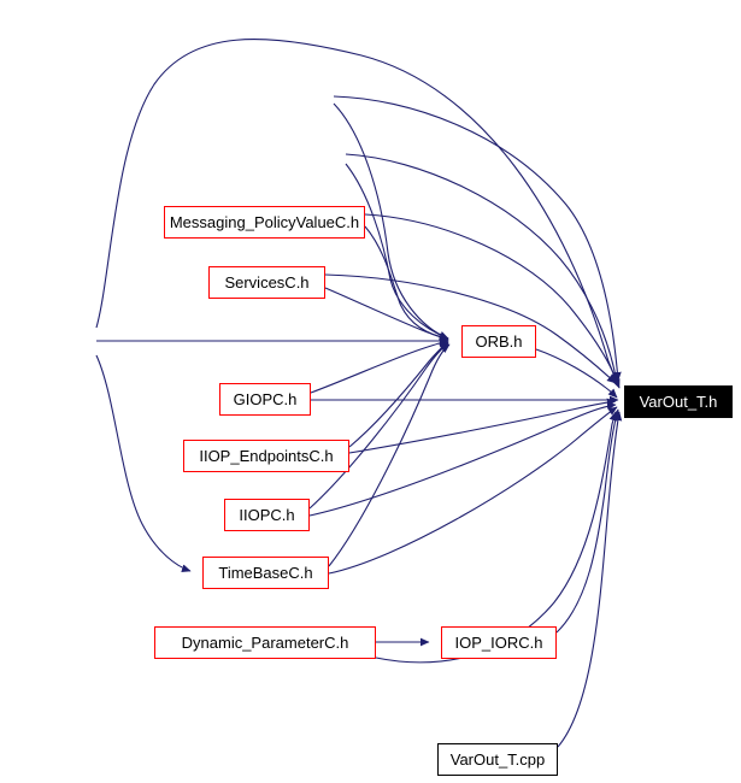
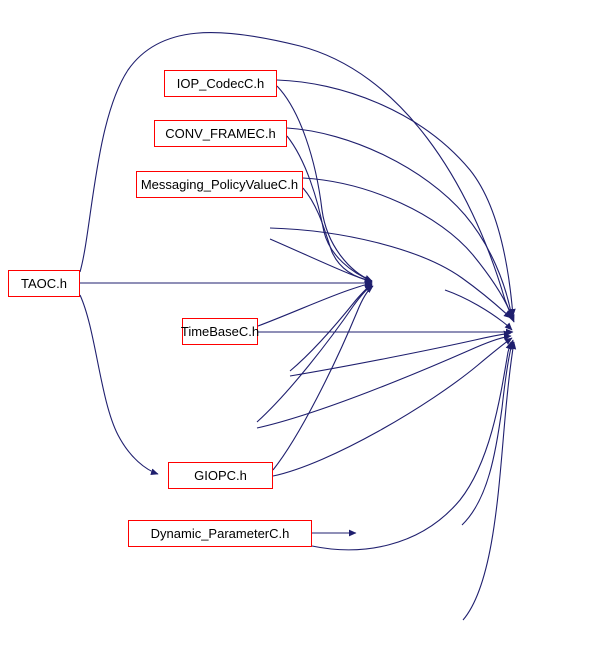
+ TAOC.h
+ IOP_CodecC.h
+ CONV_FRAMEC.h
  Messaging_PolicyValueC.h
- ServicesC.h
- GIOPC.h
+ TimeBaseC.h
- IIOP_EndpointsC.h
- IIOPC.h
- TimeBaseC.h
+ GIOPC.h
  Dynamic_ParameterC.h
- ORB.h
- IOP_IORC.h
- VarOut_T.h
- VarOut_T.cpp
